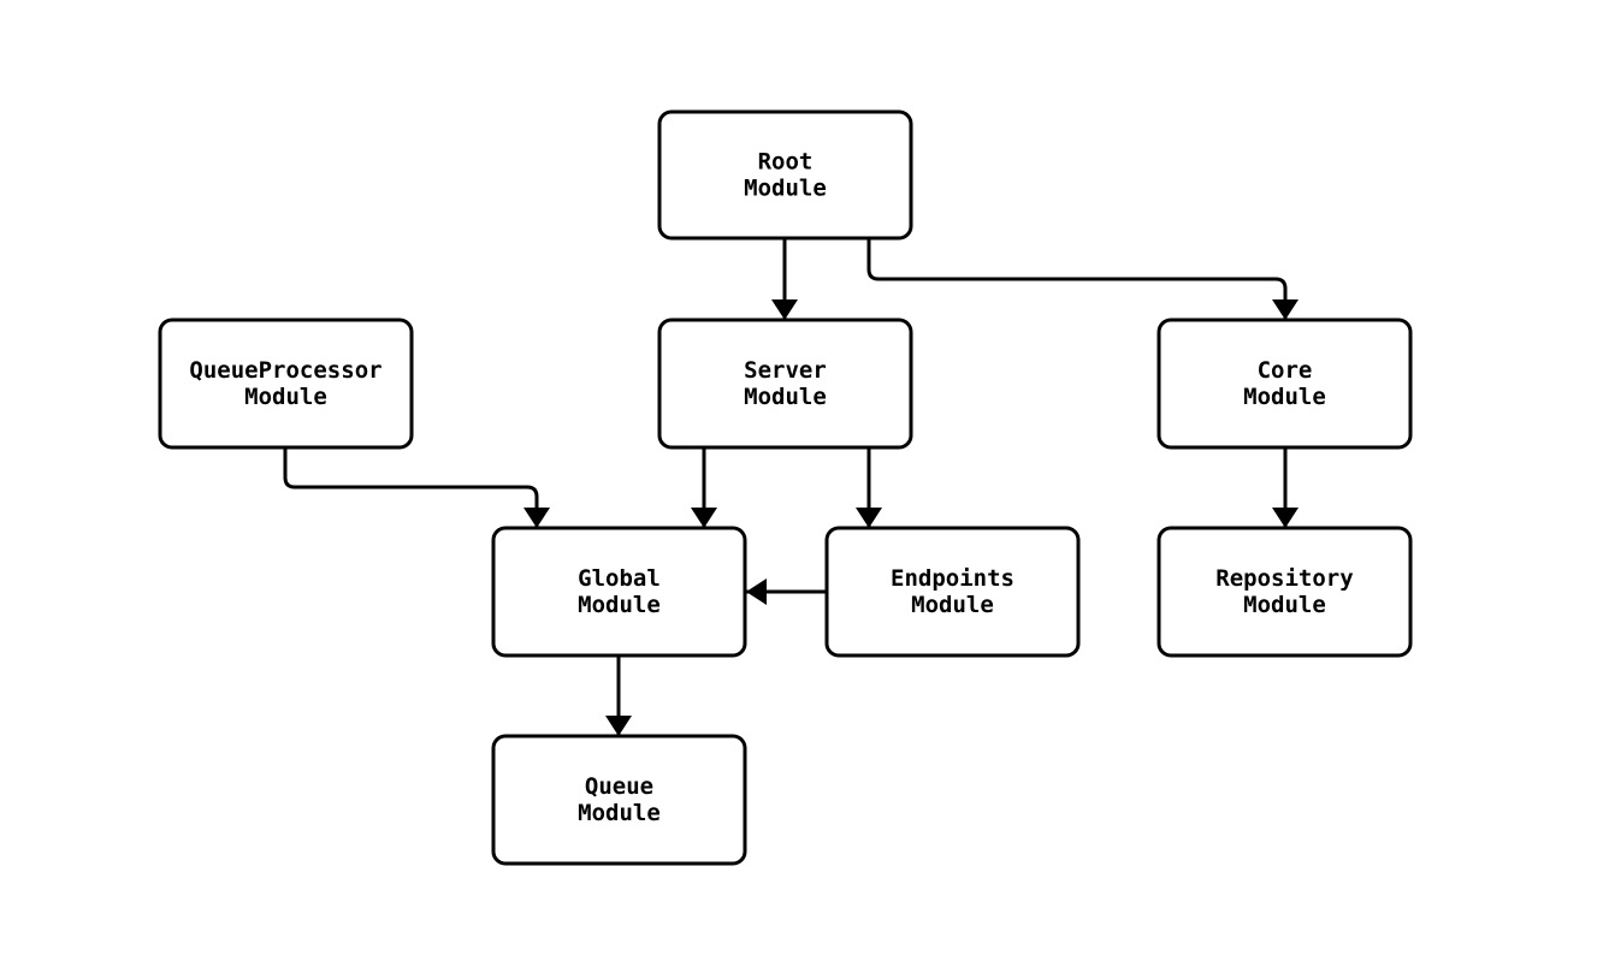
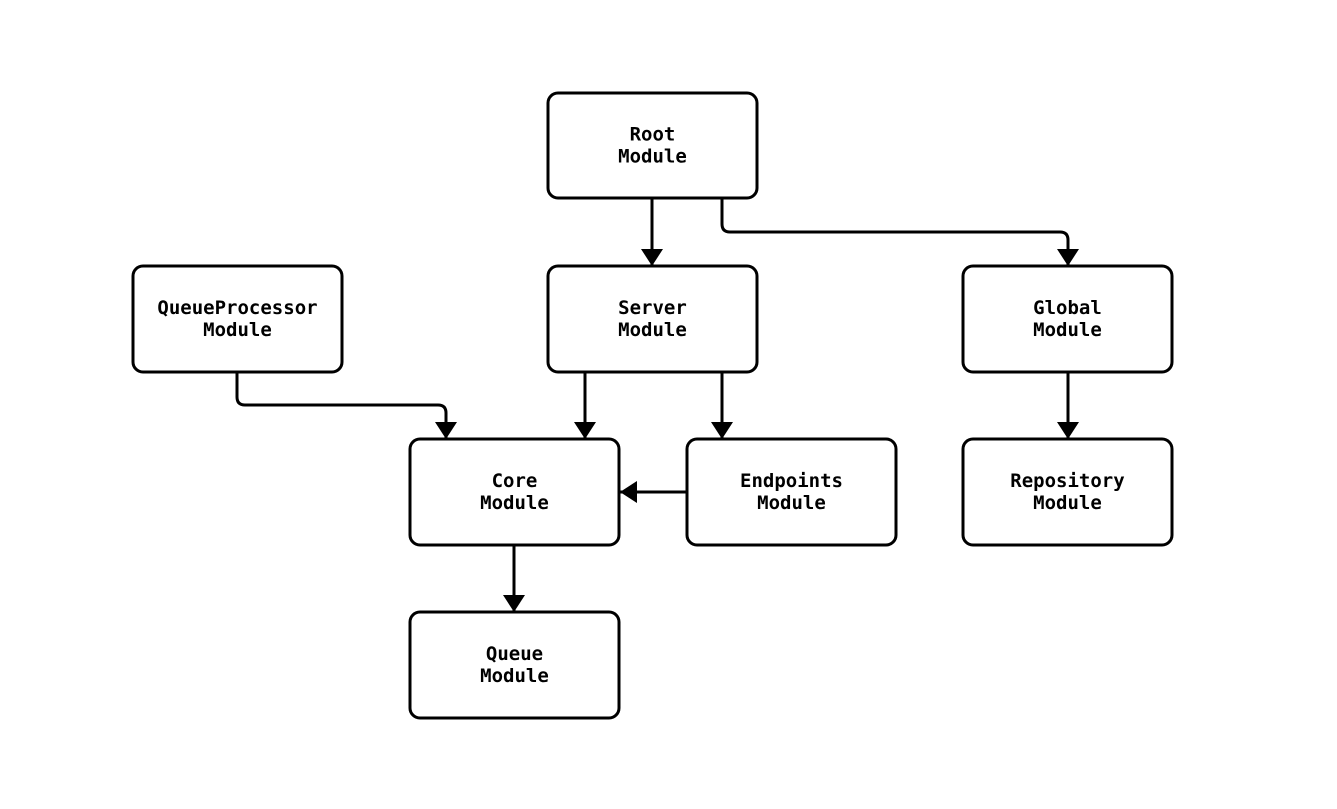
  Root
  Module
  QueueProcessor
  Module
  Server
  Module
- Core
+ Global
  Module
- Global
+ Core
  Module
  Endpoints
  Module
  Repository
  Module
  Queue
  Module
